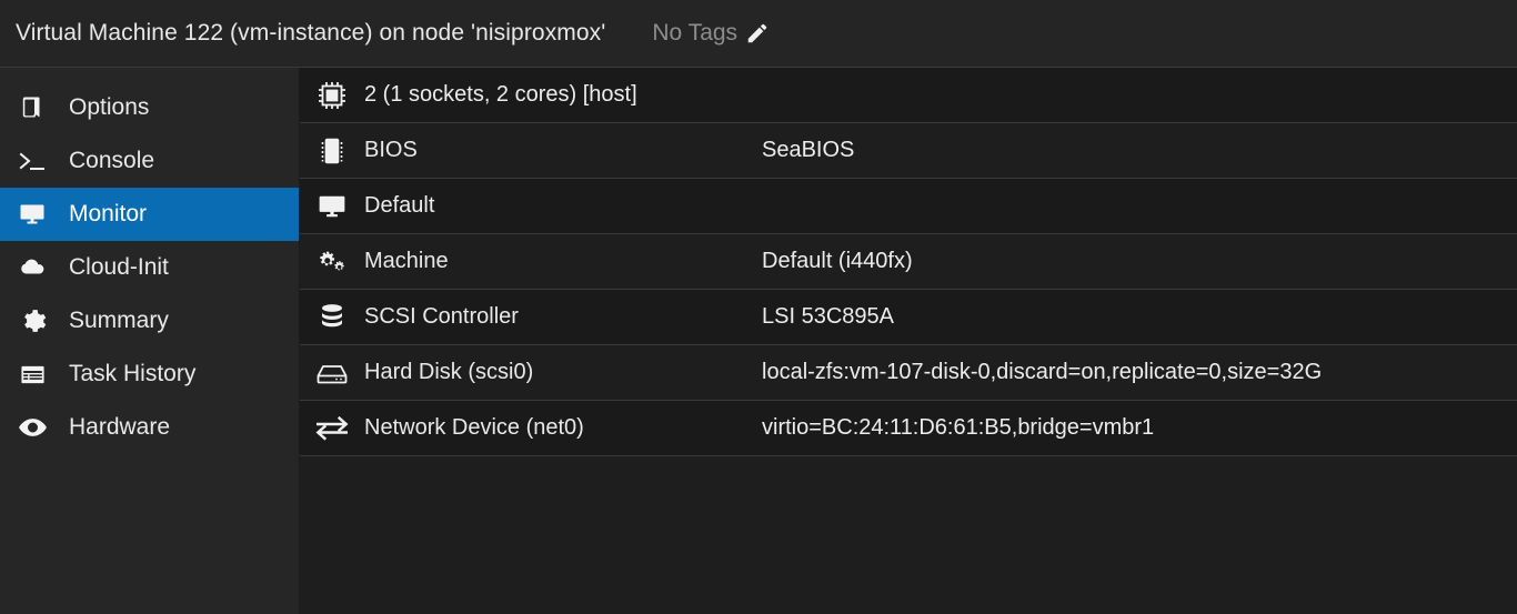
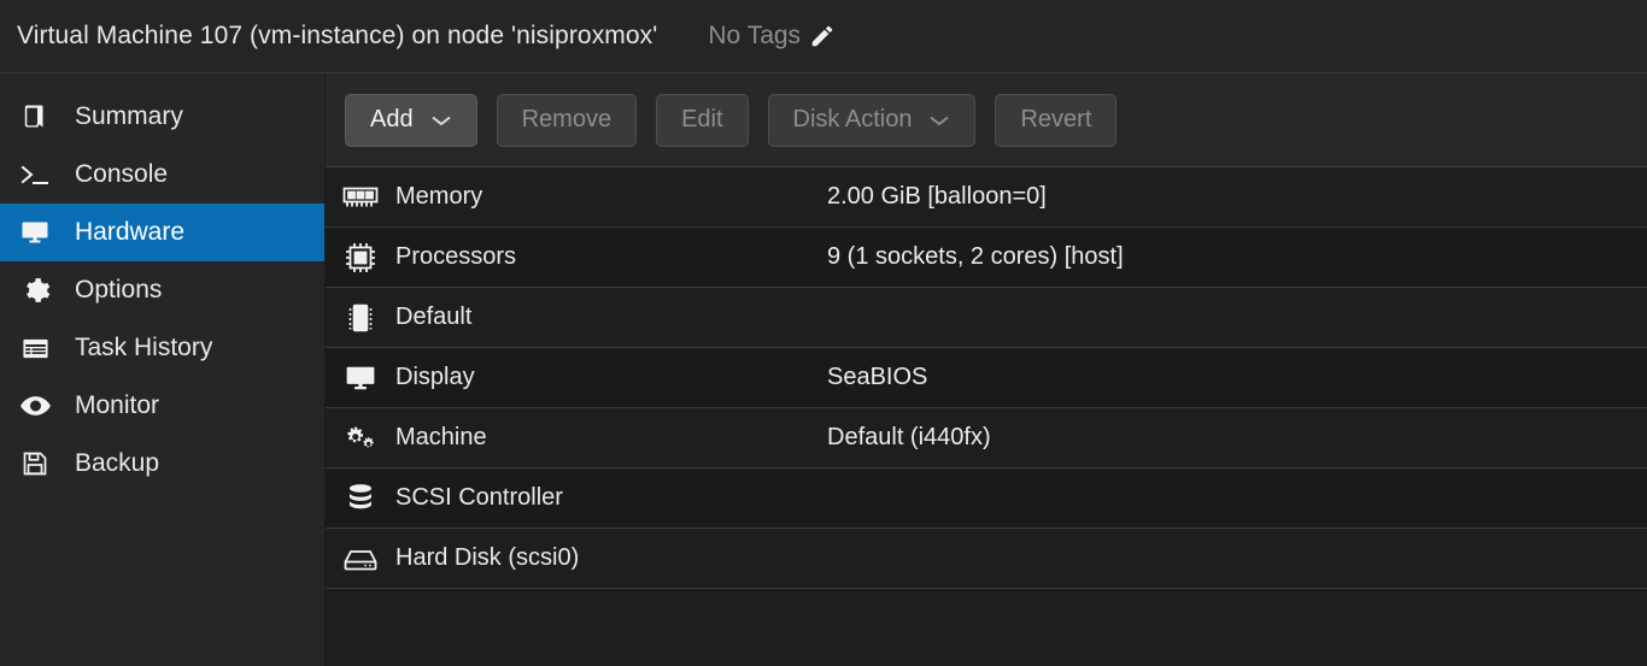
- Virtual Machine 122 (vm-instance) on node 'nisiproxmox'
+ Virtual Machine 107 (vm-instance) on node 'nisiproxmox'
  No Tags
- Options
+ Summary
  Console
- Monitor
+ Hardware
- Cloud-Init
- Summary
+ Options
  Task History
- Hardware
+ Monitor
+ Backup
+ Add
+ Remove
+ Edit
+ Disk Action
+ Revert
+ Memory
+ 2.00 GiB [balloon=0]
+ Processors
- 2 (1 sockets, 2 cores) [host]
+ 9 (1 sockets, 2 cores) [host]
- BIOS
- SeaBIOS
+ Default
+ Display
- Default
+ SeaBIOS
  Machine
  Default (i440fx)
  SCSI Controller
- LSI 53C895A
  Hard Disk (scsi0)
- local-zfs:vm-107-disk-0,discard=on,replicate=0,size=32G
- Network Device (net0)
- virtio=BC:24:11:D6:61:B5,bridge=vmbr1
